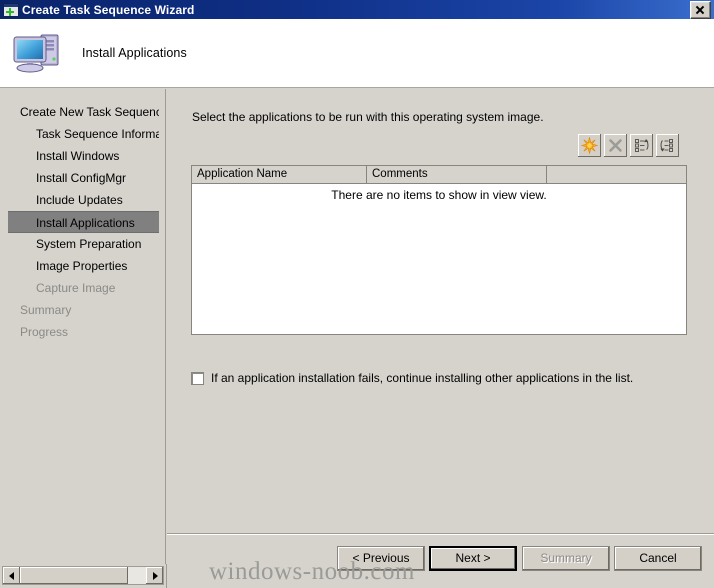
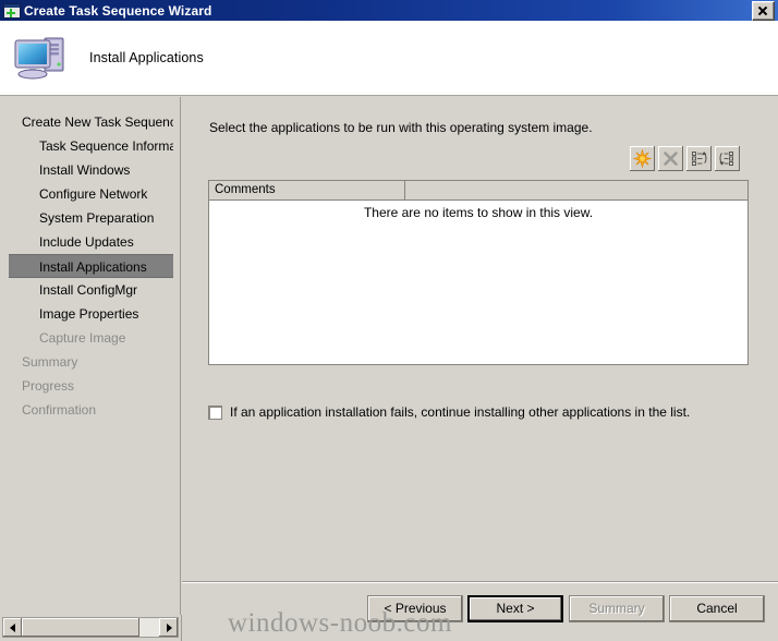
  Create Task Sequence Wizard
  Install Applications
  Create New Task Sequenc
  Task Sequence Informa
  Install Windows
+ Configure Network
- Install ConfigMgr
+ System Preparation
  Include Updates
  Install Applications
- System Preparation
+ Install ConfigMgr
  Image Properties
  Capture Image
  Summary
  Progress
+ Confirmation
  Select the applications to be run with this operating system image.
- Application Name
  Comments
- There are no items to show in view view.
+ There are no items to show in this view.
  If an application installation fails, continue installing other applications in the list.
  < Previous
  Next >
  Summary
  Cancel
  windows-noob.com
